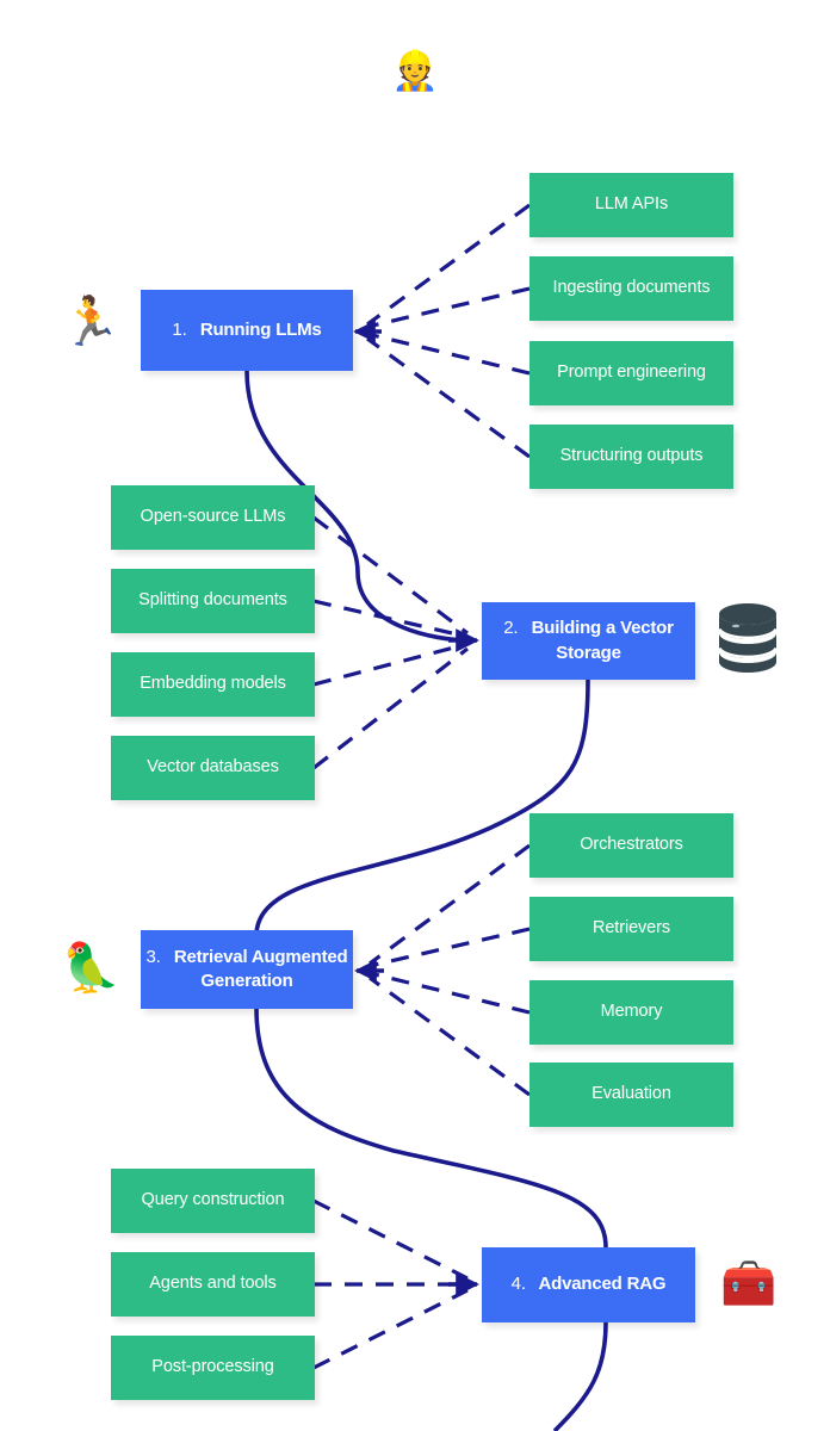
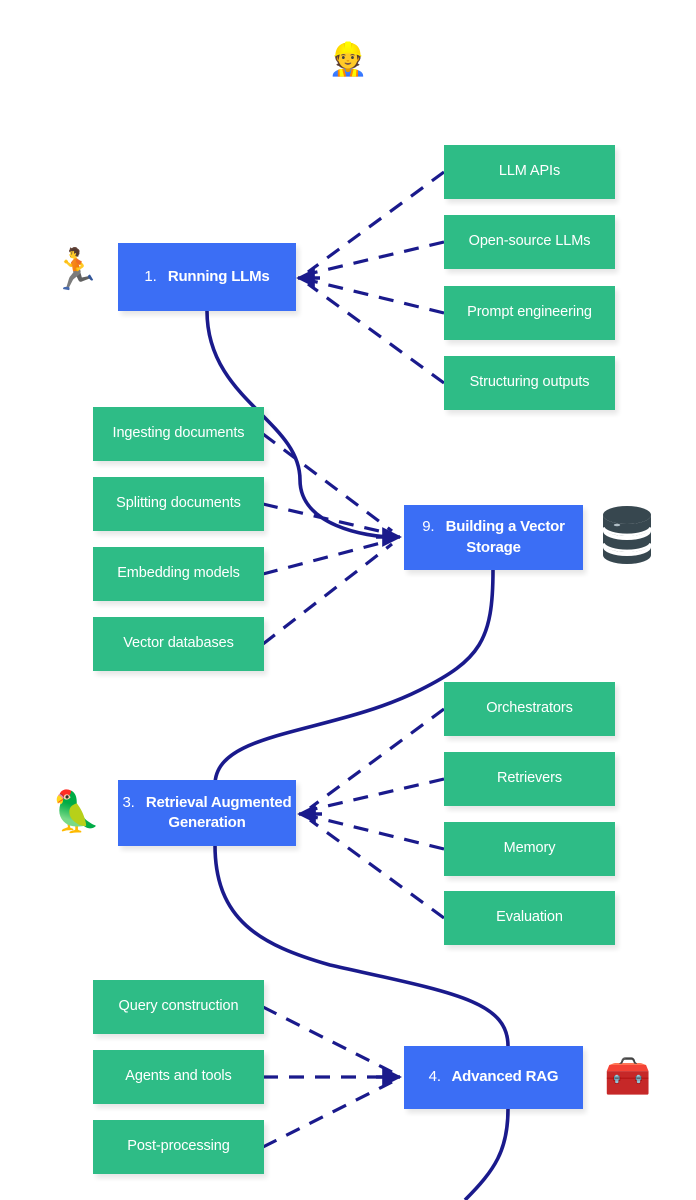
  👷
  🏃
  1. Running LLMs
  LLM APIs
- Ingesting documents
+ Open-source LLMs
  Prompt engineering
  Structuring outputs
- Open-source LLMs
+ Ingesting documents
  Splitting documents
  Embedding models
  Vector databases
- 2. Building a Vector Storage
+ 9. Building a Vector Storage
  🦜
  3. Retrieval Augmented Generation
  Orchestrators
  Retrievers
  Memory
  Evaluation
  Query construction
  Agents and tools
  Post-processing
  4. Advanced RAG
  🧰
